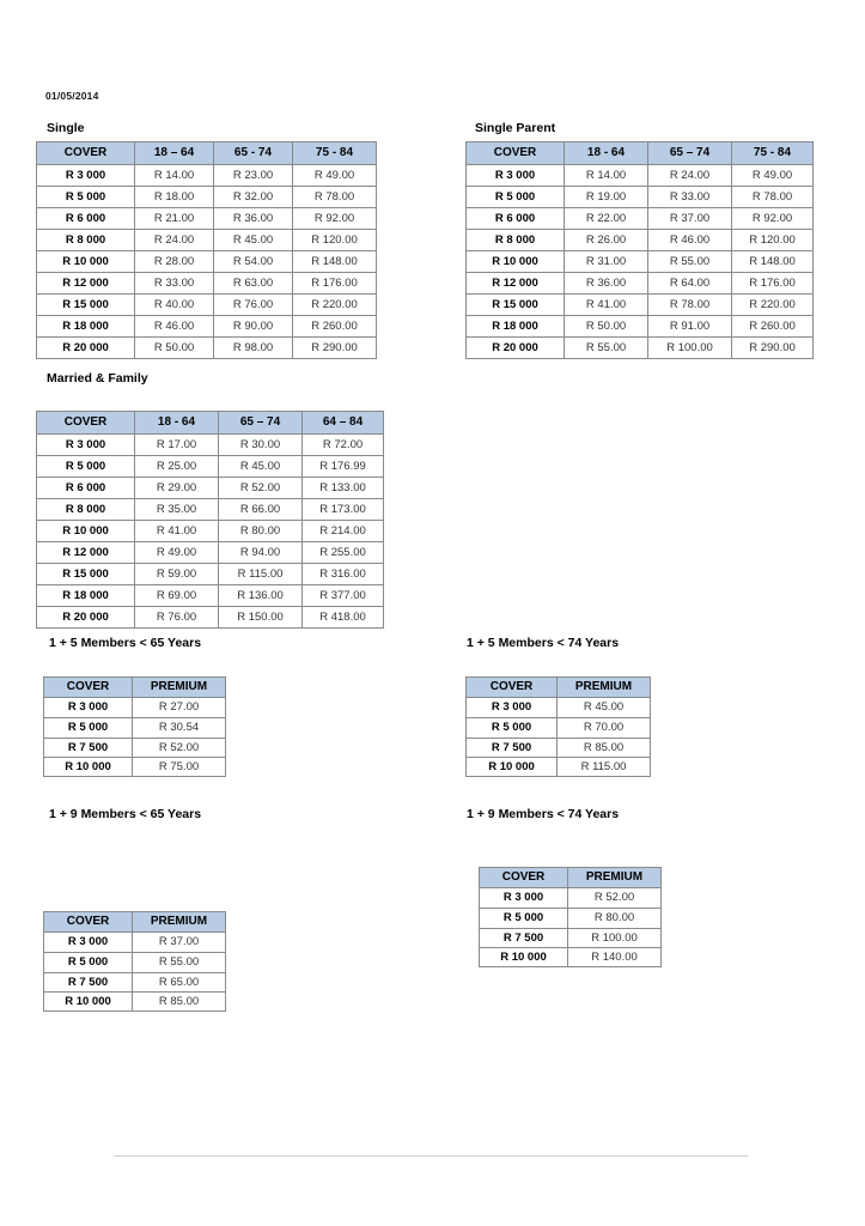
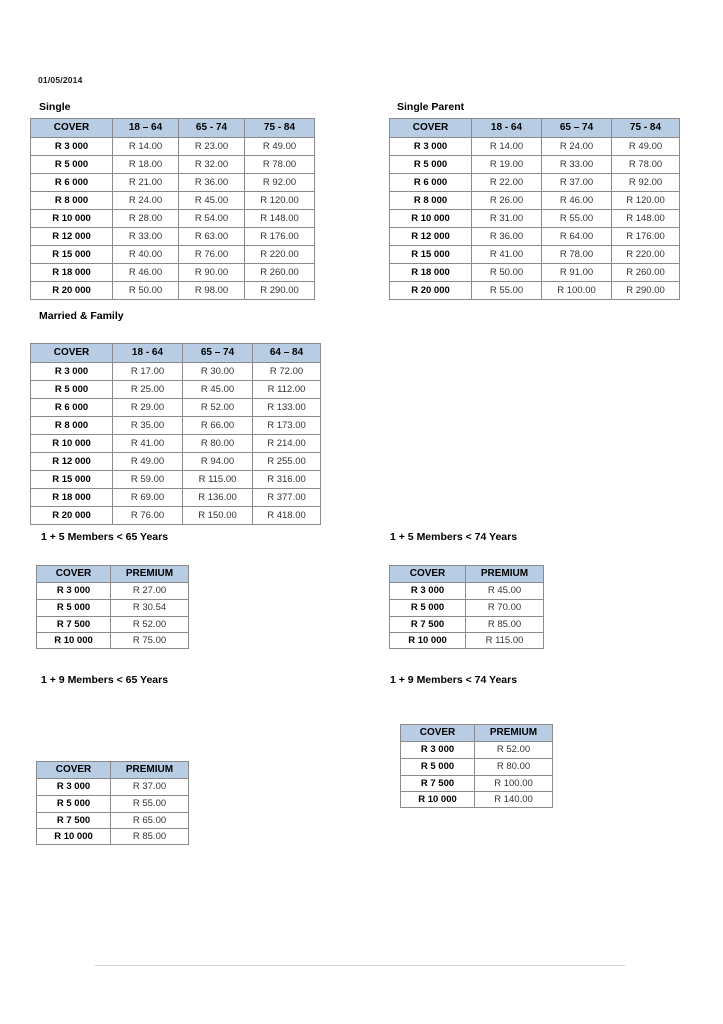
  01/05/2014
  Single
  COVER	18 – 64	65 - 74	75 - 84
  R 3 000	R 14.00	R 23.00	R 49.00
  R 5 000	R 18.00	R 32.00	R 78.00
  R 6 000	R 21.00	R 36.00	R 92.00
  R 8 000	R 24.00	R 45.00	R 120.00
  R 10 000	R 28.00	R 54.00	R 148.00
  R 12 000	R 33.00	R 63.00	R 176.00
  R 15 000	R 40.00	R 76.00	R 220.00
  R 18 000	R 46.00	R 90.00	R 260.00
  R 20 000	R 50.00	R 98.00	R 290.00
  Single Parent
  COVER	18 - 64	65 – 74	75 - 84
  R 3 000	R 14.00	R 24.00	R 49.00
  R 5 000	R 19.00	R 33.00	R 78.00
  R 6 000	R 22.00	R 37.00	R 92.00
  R 8 000	R 26.00	R 46.00	R 120.00
  R 10 000	R 31.00	R 55.00	R 148.00
  R 12 000	R 36.00	R 64.00	R 176.00
  R 15 000	R 41.00	R 78.00	R 220.00
  R 18 000	R 50.00	R 91.00	R 260.00
  R 20 000	R 55.00	R 100.00	R 290.00
  Married & Family
  COVER	18 - 64	65 – 74	64 – 84
  R 3 000	R 17.00	R 30.00	R 72.00
- R 5 000	R 25.00	R 45.00	R 176.99
+ R 5 000	R 25.00	R 45.00	R 112.00
  R 6 000	R 29.00	R 52.00	R 133.00
  R 8 000	R 35.00	R 66.00	R 173.00
  R 10 000	R 41.00	R 80.00	R 214.00
  R 12 000	R 49.00	R 94.00	R 255.00
  R 15 000	R 59.00	R 115.00	R 316.00
  R 18 000	R 69.00	R 136.00	R 377.00
  R 20 000	R 76.00	R 150.00	R 418.00
  1 + 5 Members < 65 Years
  COVER	PREMIUM
  R 3 000	R 27.00
  R 5 000	R 30.54
  R 7 500	R 52.00
  R 10 000	R 75.00
  1 + 5 Members < 74 Years
  COVER	PREMIUM
  R 3 000	R 45.00
  R 5 000	R 70.00
  R 7 500	R 85.00
  R 10 000	R 115.00
  1 + 9 Members < 65 Years
  COVER	PREMIUM
  R 3 000	R 37.00
  R 5 000	R 55.00
  R 7 500	R 65.00
  R 10 000	R 85.00
  1 + 9 Members < 74 Years
  COVER	PREMIUM
  R 3 000	R 52.00
  R 5 000	R 80.00
  R 7 500	R 100.00
  R 10 000	R 140.00
